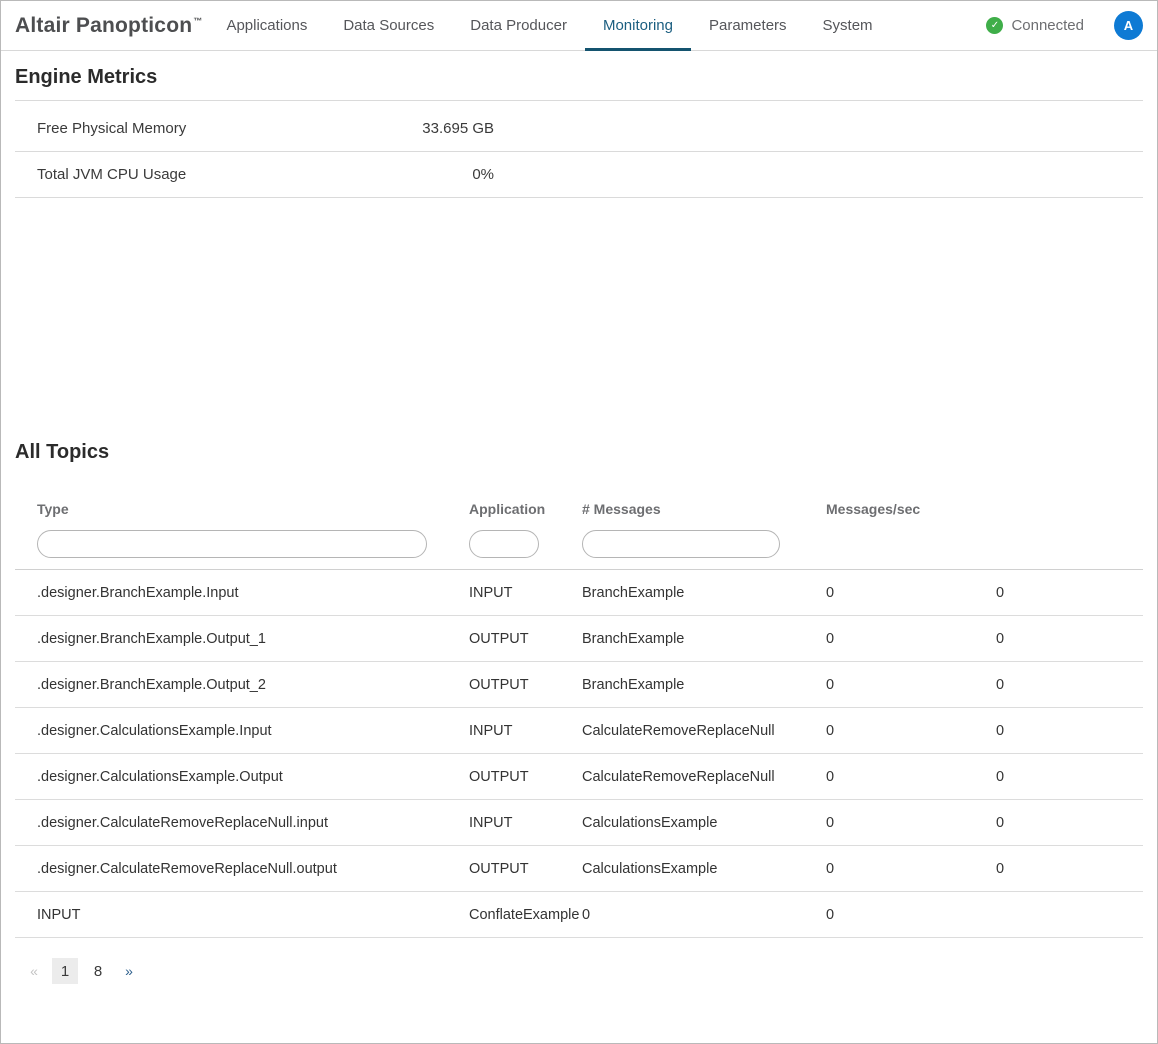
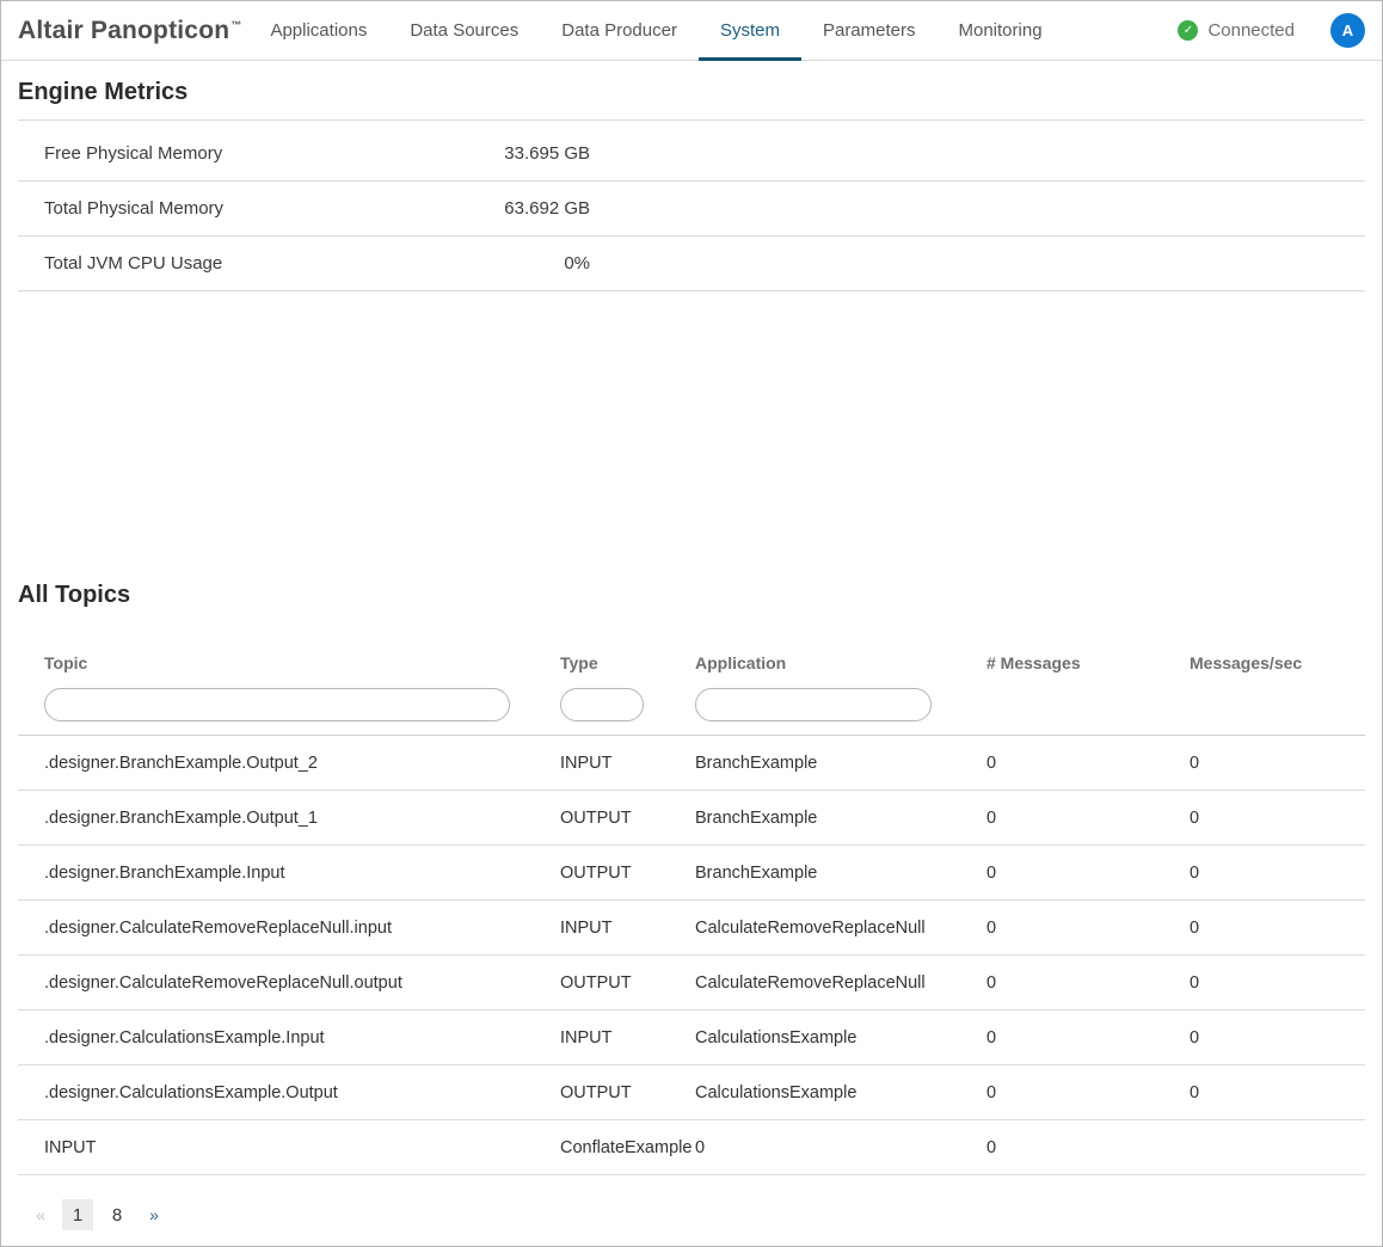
  Altair Panopticon
  ™
  Applications
  Data Sources
  Data Producer
- Monitoring
+ System
  Parameters
- System
+ Monitoring
  ✓
  Connected
  A
  Engine Metrics
  Free Physical Memory
  33.695 GB
+ Total Physical Memory
+ 63.692 GB
  Total JVM CPU Usage
  0%
  All Topics
+ Topic
  Type
  Application
  # Messages
  Messages/sec
- .designer.BranchExample.Input
+ .designer.BranchExample.Output_2
  INPUT
  BranchExample
  0
  0
  .designer.BranchExample.Output_1
  OUTPUT
  BranchExample
  0
  0
- .designer.BranchExample.Output_2
+ .designer.BranchExample.Input
  OUTPUT
  BranchExample
  0
  0
- .designer.CalculationsExample.Input
+ .designer.CalculateRemoveReplaceNull.input
  INPUT
  CalculateRemoveReplaceNull
  0
  0
- .designer.CalculationsExample.Output
+ .designer.CalculateRemoveReplaceNull.output
  OUTPUT
  CalculateRemoveReplaceNull
  0
  0
- .designer.CalculateRemoveReplaceNull.input
+ .designer.CalculationsExample.Input
  INPUT
  CalculationsExample
  0
  0
- .designer.CalculateRemoveReplaceNull.output
+ .designer.CalculationsExample.Output
  OUTPUT
  CalculationsExample
  0
  0
  INPUT
  ConflateExample
  0
  0
  «
  1
  8
  »
